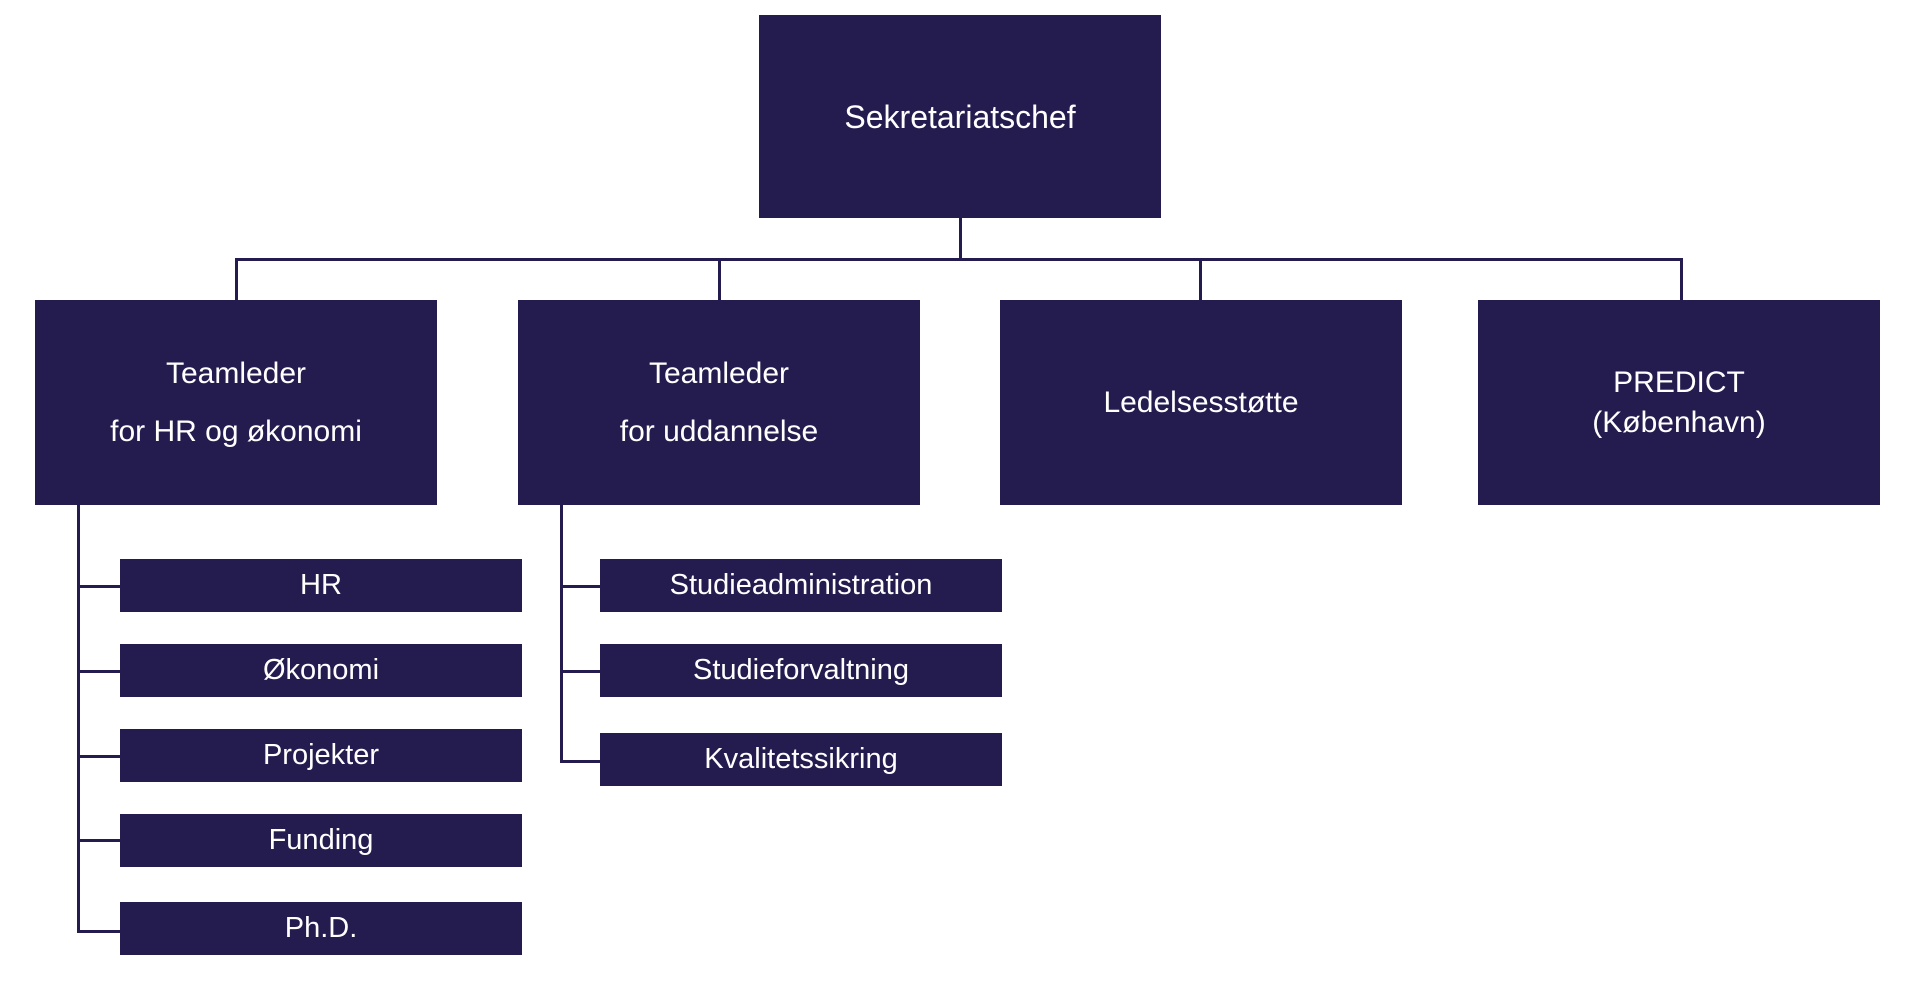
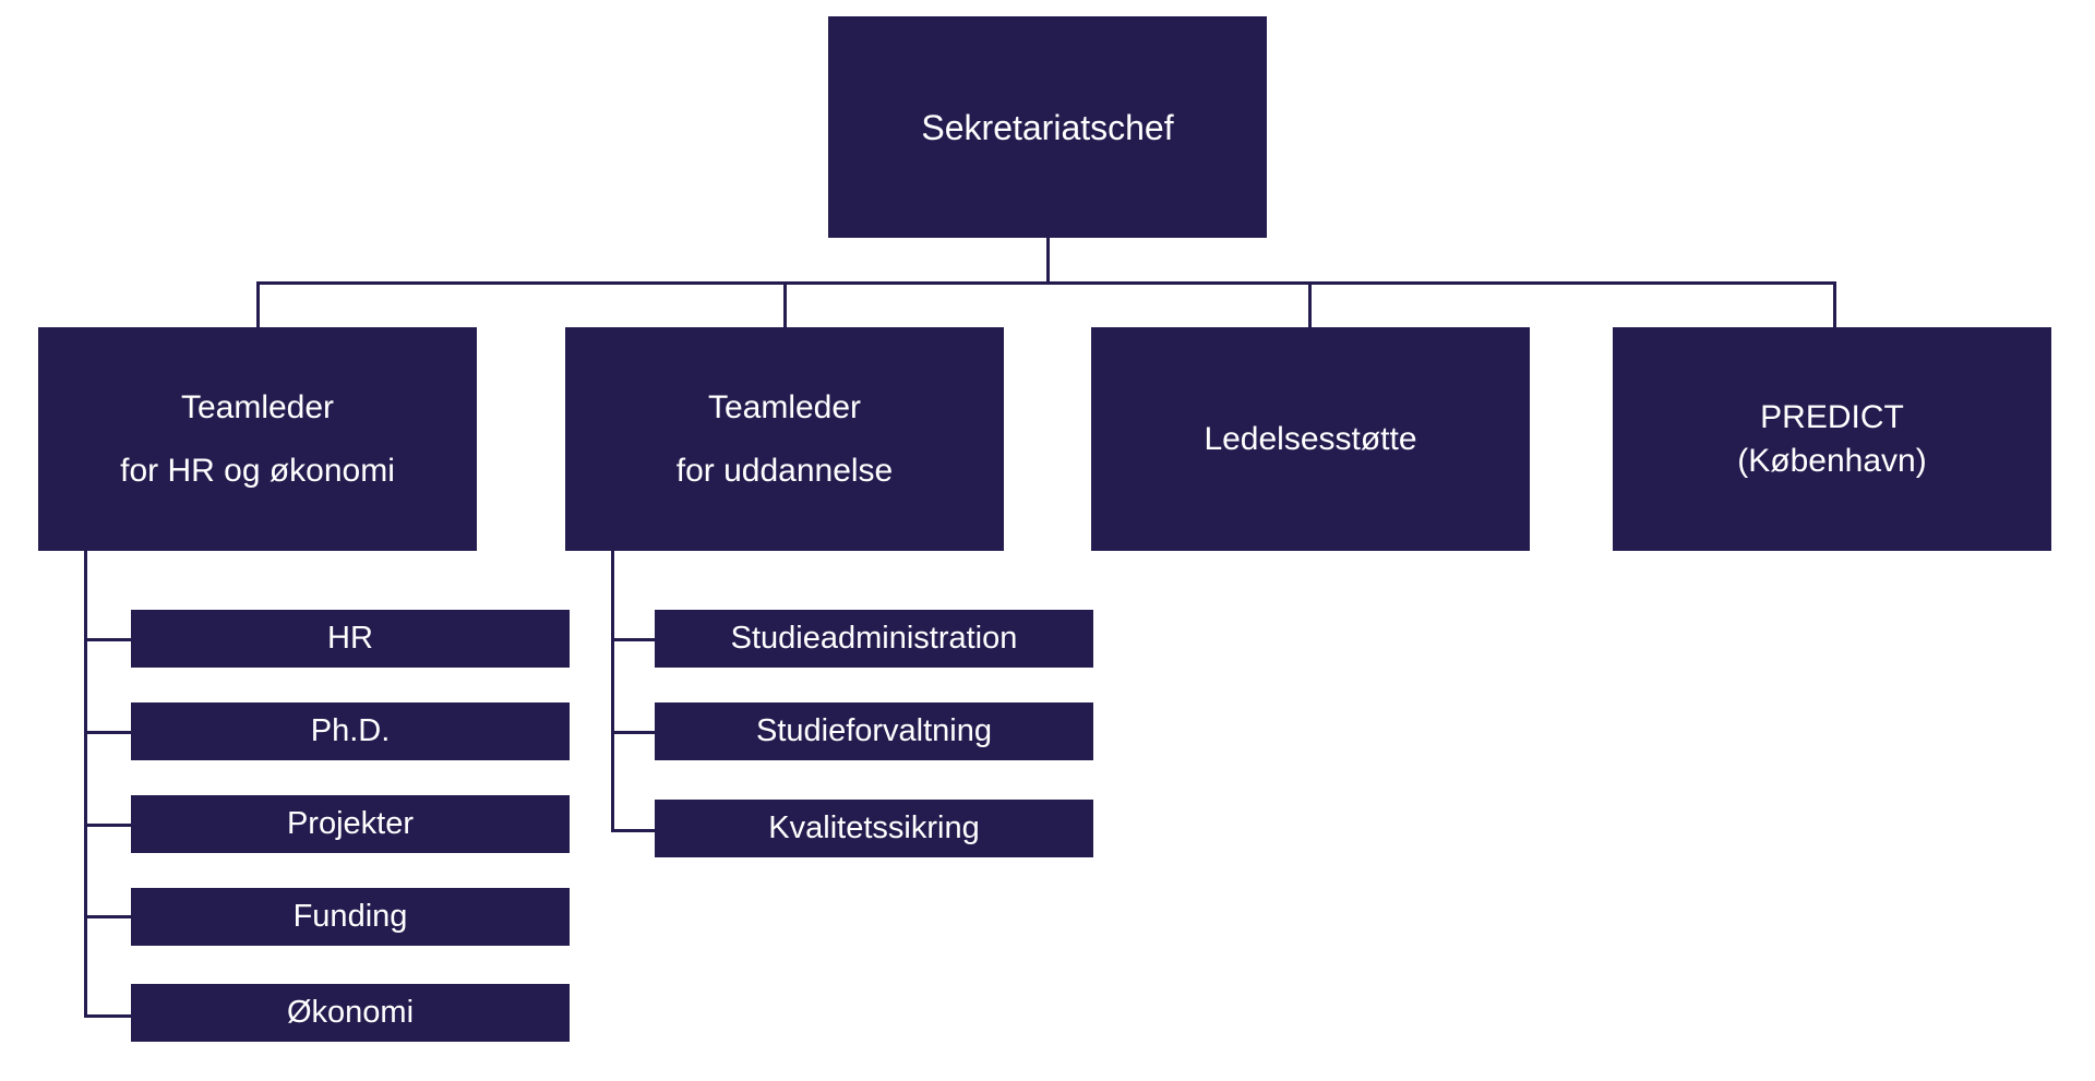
  Sekretariatschef
  Teamleder
  for HR og økonomi
  Teamleder
  for uddannelse
  Ledelsesstøtte
  PREDICT
  (København)
  HR
- Økonomi
+ Ph.D.
  Projekter
  Funding
- Ph.D.
+ Økonomi
  Studieadministration
  Studieforvaltning
  Kvalitetssikring
